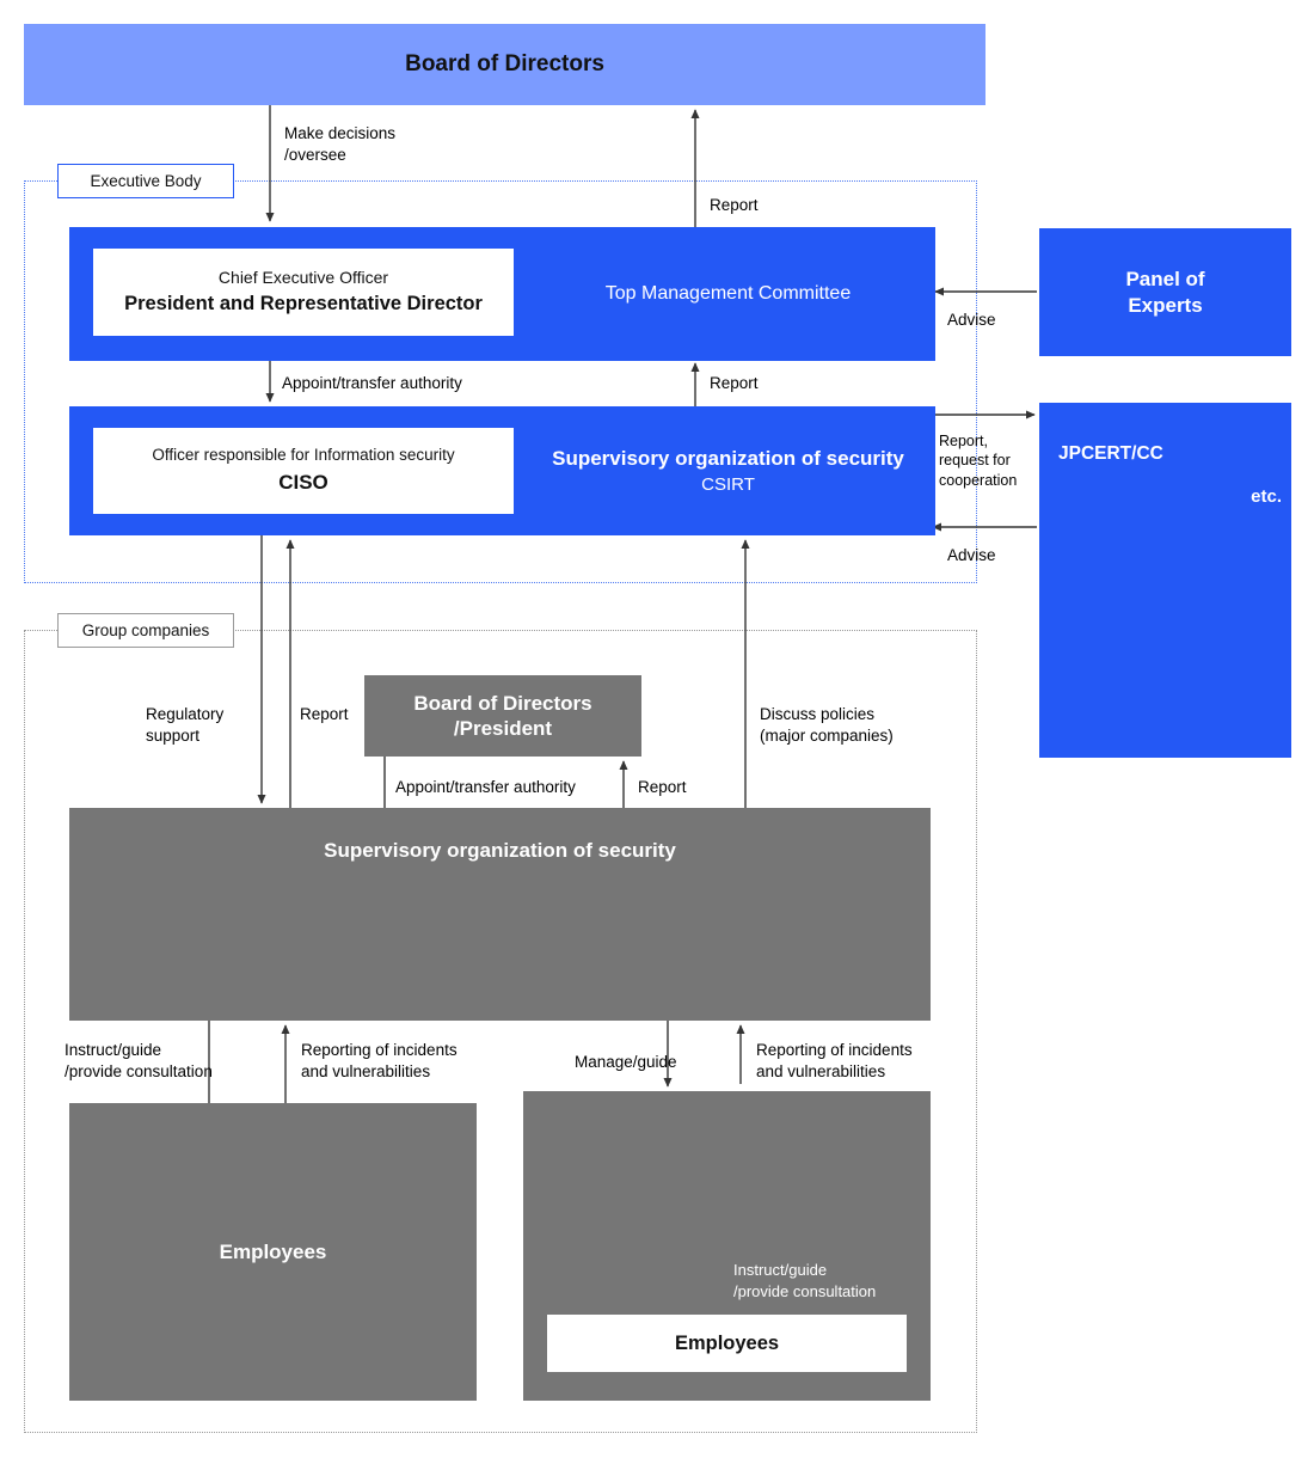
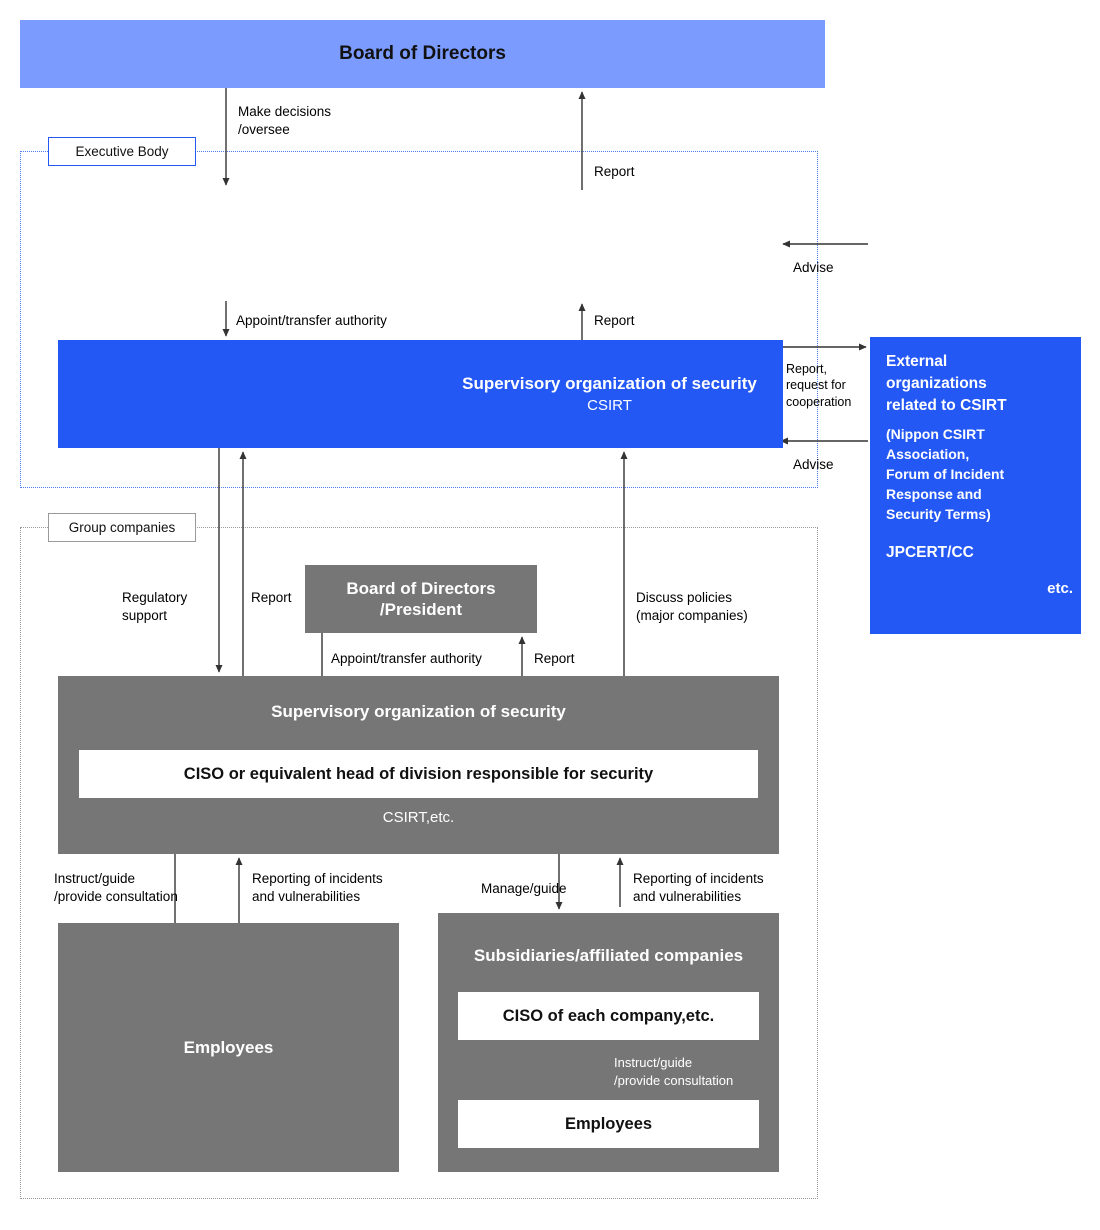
  Executive Body
  Group companies
  Board of Directors
- Chief Executive Officer
- President and Representative Director
- Top Management Committee
- Panel of
- Experts
- Officer responsible for Information security
- CISO
  Supervisory organization of security
  CSIRT
+ External
+ organizations
+ related to CSIRT
+ (Nippon CSIRT
+ Association,
+ Forum of Incident
+ Response and
+ Security Terms)
  JPCERT/CC
  etc.
  Board of Directors
  /President
  Supervisory organization of security
+ CISO or equivalent head of division responsible for security
+ CSIRT,etc.
  Employees
+ Subsidiaries/affiliated companies
+ CISO of each company,etc.
  Employees
  Instruct/guide
  /provide consultation
  Make decisions
  /oversee
  Report
  Advise
  Appoint/transfer authority
  Report
  Report,
  request for
  cooperation
  Advise
  Regulatory
  support
  Report
  Discuss policies
  (major companies)
  Appoint/transfer authority
  Report
  Instruct/guide
  /provide consultation
  Reporting of incidents
  and vulnerabilities
  Manage/guide
  Reporting of incidents
  and vulnerabilities
